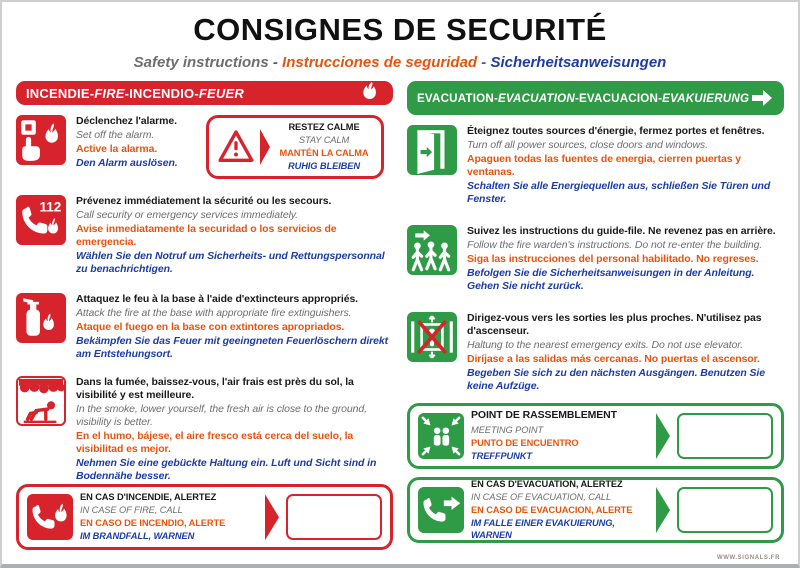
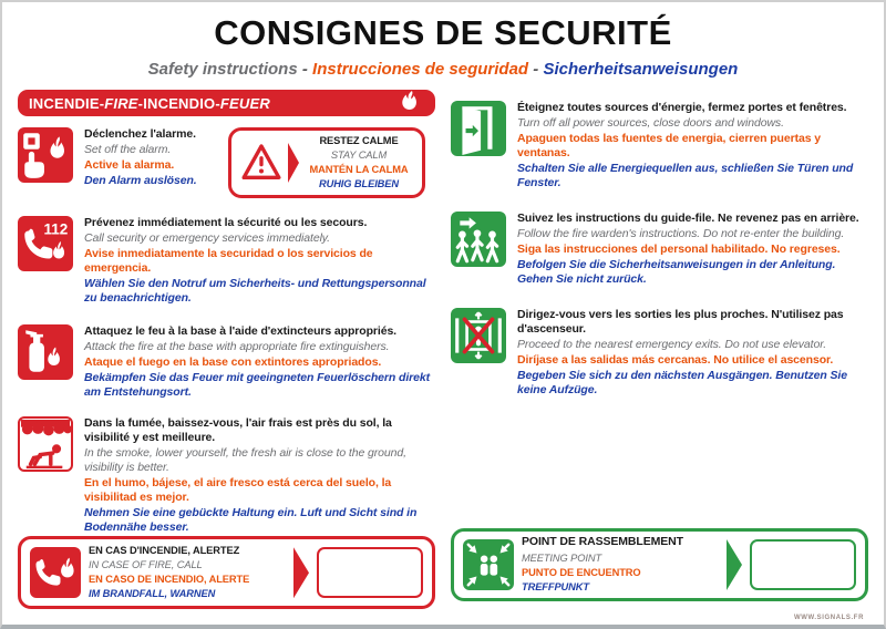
  CONSIGNES DE SECURITÉ
  Safety instructions - Instrucciones de seguridad - Sicherheitsanweisungen
  INCENDIE-FIRE-INCENDIO-FEUER
  Déclenchez l'alarme.
  Set off the alarm.
  Active la alarma.
  Den Alarm auslösen.
  RESTEZ CALME
  STAY CALM
  MANTÉN LA CALMA
  RUHIG BLEIBEN
  112
  Prévenez immédiatement la sécurité ou les secours.
  Call security or emergency services immediately.
  Avise inmediatamente la securidad o los servicios de emergencia.
  Wählen Sie den Notruf um Sicherheits- und Rettungspersonnal zu benachrichtigen.
  Attaquez le feu à la base à l'aide d'extincteurs appropriés.
  Attack the fire at the base with appropriate fire extinguishers.
  Ataque el fuego en la base con extintores apropriados.
  Bekämpfen Sie das Feuer mit geeingneten Feuerlöschern direkt am Entstehungsort.
  Dans la fumée, baissez-vous, l'air frais est près du sol, la visibilité y est meilleure.
  In the smoke, lower yourself, the fresh air is close to the ground, visibility is better.
  En el humo, bájese, el aire fresco está cerca del suelo, la visibilitad es mejor.
  Nehmen Sie eine gebückte Haltung ein. Luft und Sicht sind in Bodennähe besser.
  EN CAS D'INCENDIE, ALERTEZ
  IN CASE OF FIRE, CALL
  EN CASO DE INCENDIO, ALERTE
  IM BRANDFALL, WARNEN
- EVACUATION-EVACUATION-EVACUACION-EVAKUIERUNG
  Éteignez toutes sources d'énergie, fermez portes et fenêtres.
  Turn off all power sources, close doors and windows.
  Apaguen todas las fuentes de energia, cierren puertas y ventanas.
  Schalten Sie alle Energiequellen aus, schließen Sie Türen und Fenster.
  Suivez les instructions du guide-file. Ne revenez pas en arrière.
  Follow the fire warden's instructions. Do not re-enter the building.
  Siga las instrucciones del personal habilitado. No regreses.
  Befolgen Sie die Sicherheitsanweisungen in der Anleitung. Gehen Sie nicht zurück.
  Dirigez-vous vers les sorties les plus proches. N'utilisez pas d'ascenseur.
- Haltung to the nearest emergency exits. Do not use elevator.
+ Proceed to the nearest emergency exits. Do not use elevator.
- Diríjase a las salidas más cercanas. No puertas el ascensor.
+ Diríjase a las salidas más cercanas. No utilice el ascensor.
  Begeben Sie sich zu den nächsten Ausgängen. Benutzen Sie keine Aufzüge.
  POINT DE RASSEMBLEMENT
  MEETING POINT
  PUNTO DE ENCUENTRO
  TREFFPUNKT
- EN CAS D'EVACUATION, ALERTEZ
- IN CASE OF EVACUATION, CALL
- EN CASO DE EVACUACION, ALERTE
- IM FALLE EINER EVAKUIERUNG, WARNEN
